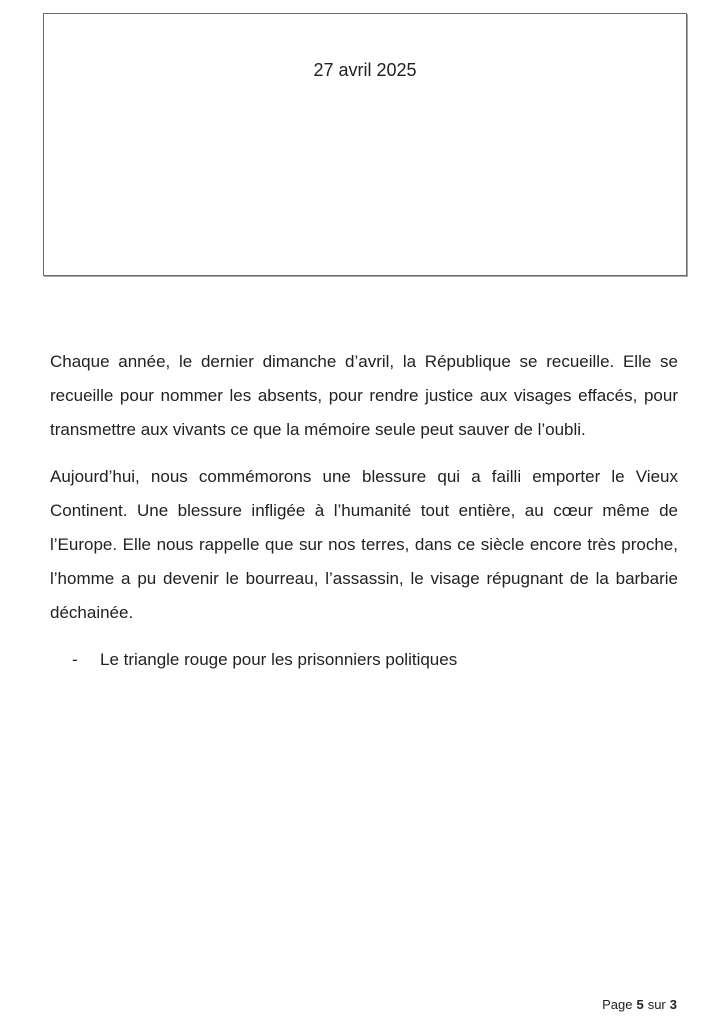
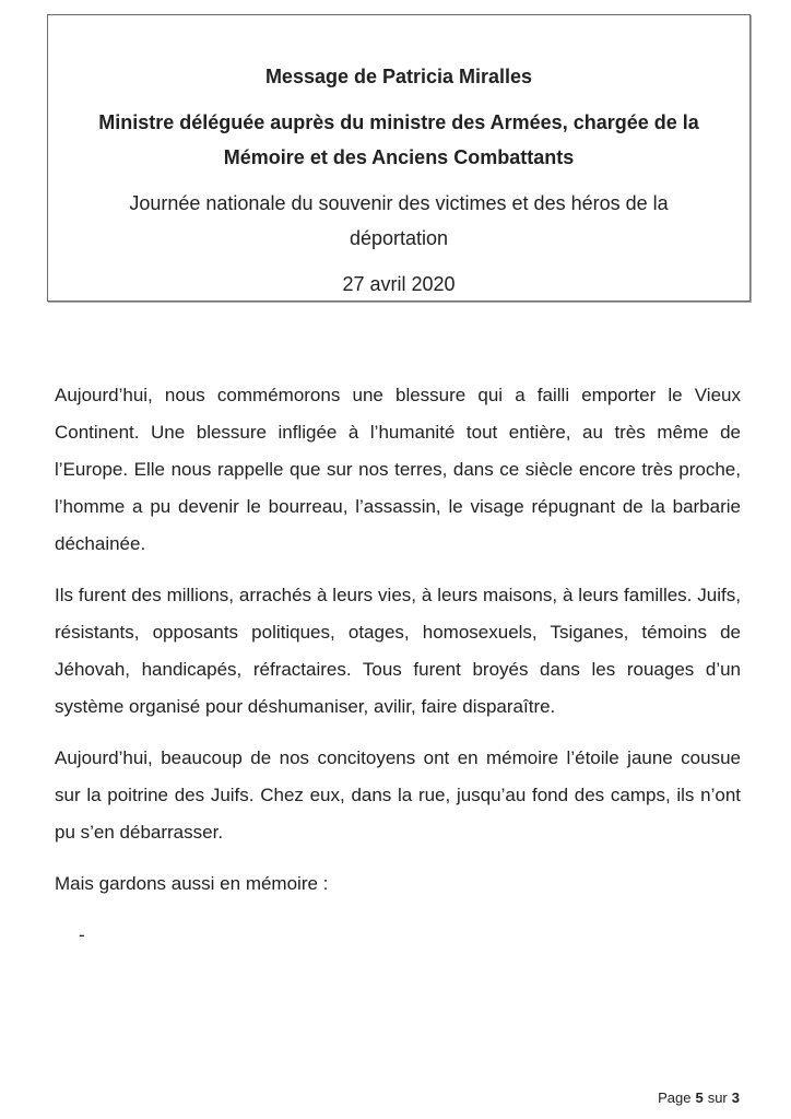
+ Message de Patricia Miralles
+ Ministre déléguée auprès du ministre des Armées, chargée de la Mémoire et des Anciens Combattants
+ Journée nationale du souvenir des victimes et des héros de la déportation
- 27 avril 2025
+ 27 avril 2020
- Chaque année, le dernier dimanche d’avril, la République se recueille. Elle se recueille pour nommer les absents, pour rendre justice aux visages effacés, pour transmettre aux vivants ce que la mémoire seule peut sauver de l’oubli.
- Aujourd’hui, nous commémorons une blessure qui a failli emporter le Vieux Continent. Une blessure infligée à l’humanité tout entière, au cœur même de l’Europe. Elle nous rappelle que sur nos terres, dans ce siècle encore très proche, l’homme a pu devenir le bourreau, l’assassin, le visage répugnant de la barbarie déchainée.
+ Aujourd’hui, nous commémorons une blessure qui a failli emporter le Vieux Continent. Une blessure infligée à l’humanité tout entière, au très même de l’Europe. Elle nous rappelle que sur nos terres, dans ce siècle encore très proche, l’homme a pu devenir le bourreau, l’assassin, le visage répugnant de la barbarie déchainée.
+ Ils furent des millions, arrachés à leurs vies, à leurs maisons, à leurs familles. Juifs, résistants, opposants politiques, otages, homosexuels, Tsiganes, témoins de Jéhovah, handicapés, réfractaires. Tous furent broyés dans les rouages d’un système organisé pour déshumaniser, avilir, faire disparaître.
+ Aujourd’hui, beaucoup de nos concitoyens ont en mémoire l’étoile jaune cousue sur la poitrine des Juifs. Chez eux, dans la rue, jusqu’au fond des camps, ils n’ont pu s’en débarrasser.
+ Mais gardons aussi en mémoire :
  -
- Le triangle rouge pour les prisonniers politiques
  Page
  5
  sur
  3
